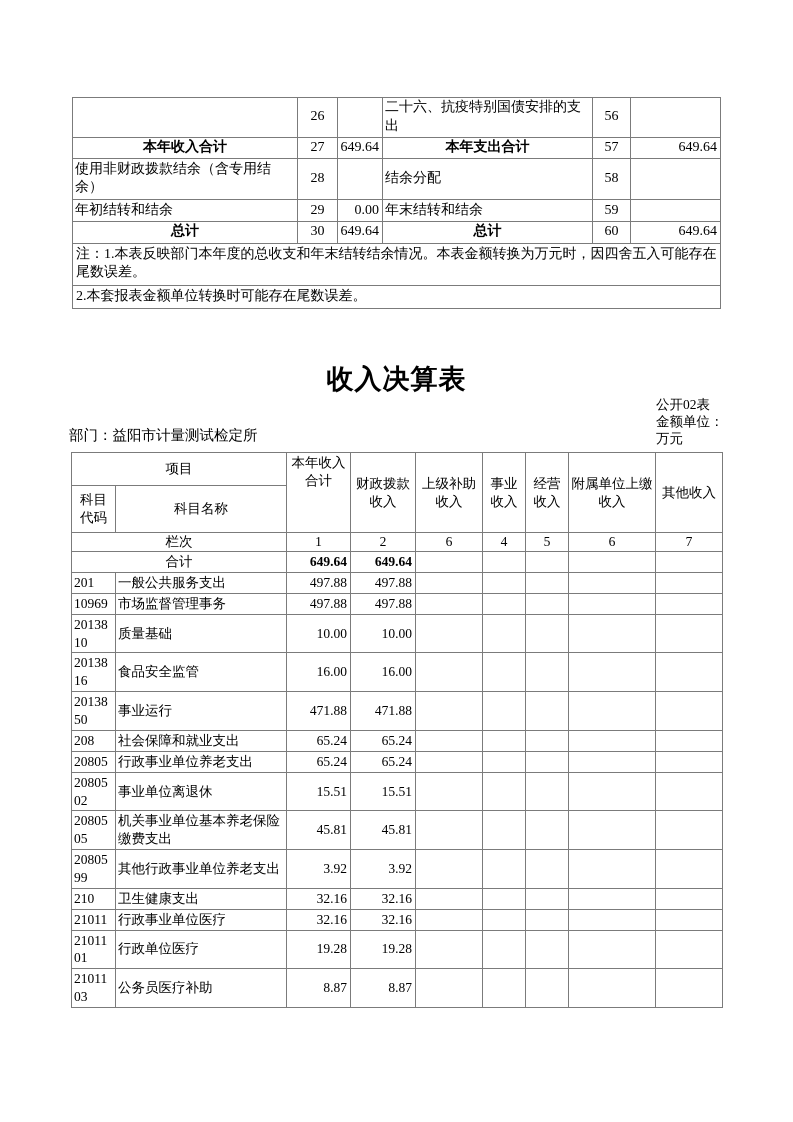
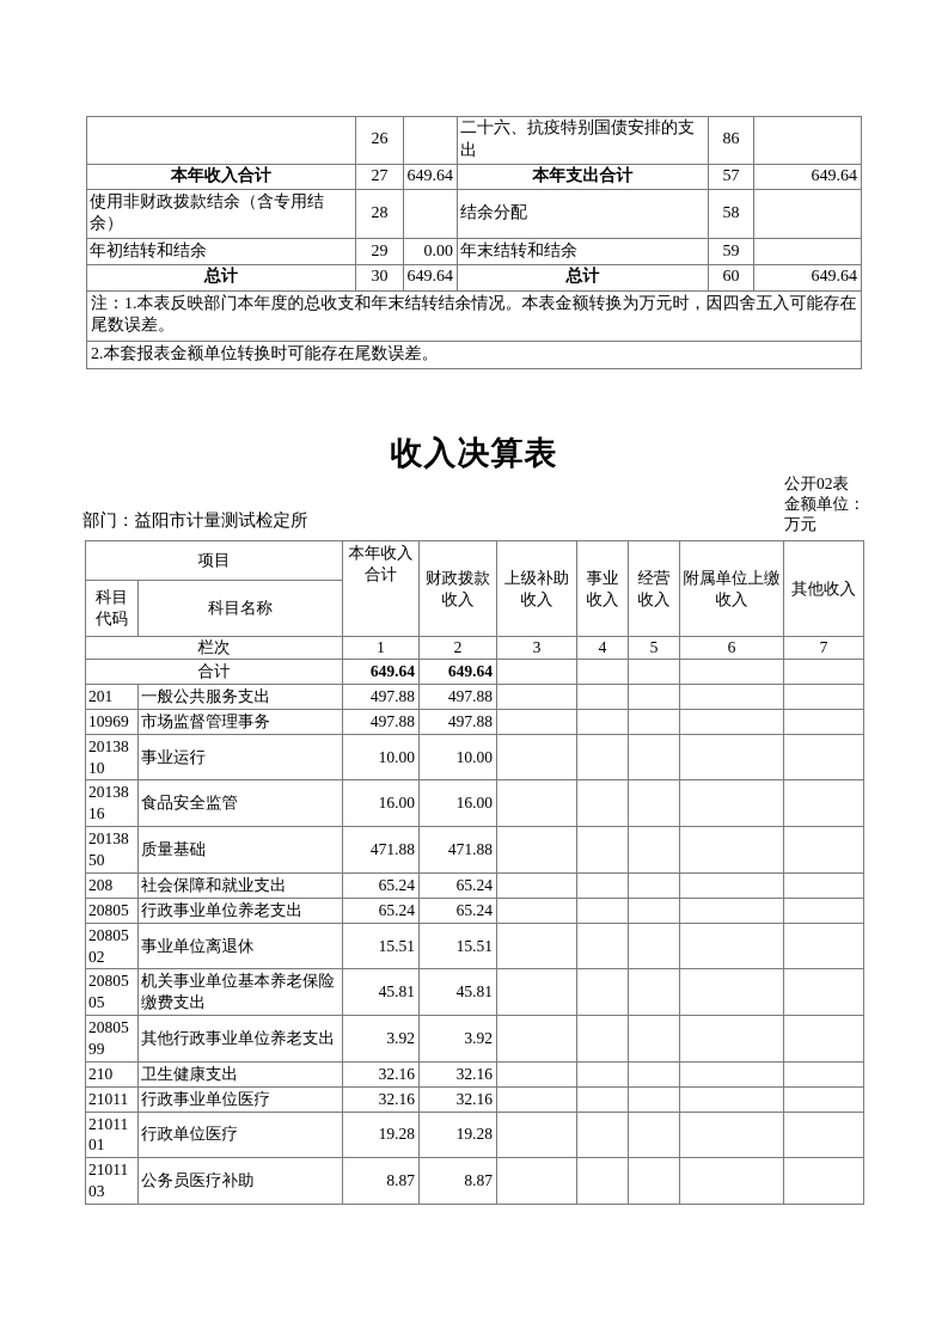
- 	26		二十六、抗疫特别国债安排的支出	56
+ 	26		二十六、抗疫特别国债安排的支出	86
  本年收入合计	27	649.64	本年支出合计	57	649.64
  使用非财政拨款结余（含专用结余）	28		结余分配	58
  年初结转和结余	29	0.00	年末结转和结余	59
  总计	30	649.64	总计	60	649.64
  注：1.本表反映部门本年度的总收支和年末结转结余情况。本表金额转换为万元时，因四舍五入可能存在尾数误差。
  2.本套报表金额单位转换时可能存在尾数误差。
  收入决算表
  公开02表
  金额单位：
  万元
  部门：益阳市计量测试检定所
  项目	本年收入合计	财政拨款收入	上级补助收入	事业收入	经营收入	附属单位上缴收入	其他收入
  科目代码	科目名称
- 栏次	1	2	6	4	5	6	7
+ 栏次	1	2	3	4	5	6	7
  合计	649.64	649.64
  201	一般公共服务支出	497.88	497.88
  10969	市场监督管理事务	497.88	497.88
- 2013810	质量基础	10.00	10.00
+ 2013810	事业运行	10.00	10.00
  2013816	食品安全监管	16.00	16.00
- 2013850	事业运行	471.88	471.88
+ 2013850	质量基础	471.88	471.88
  208	社会保障和就业支出	65.24	65.24
  20805	行政事业单位养老支出	65.24	65.24
  2080502	事业单位离退休	15.51	15.51
  2080505	机关事业单位基本养老保险缴费支出	45.81	45.81
  2080599	其他行政事业单位养老支出	3.92	3.92
  210	卫生健康支出	32.16	32.16
  21011	行政事业单位医疗	32.16	32.16
  2101101	行政单位医疗	19.28	19.28
  2101103	公务员医疗补助	8.87	8.87
